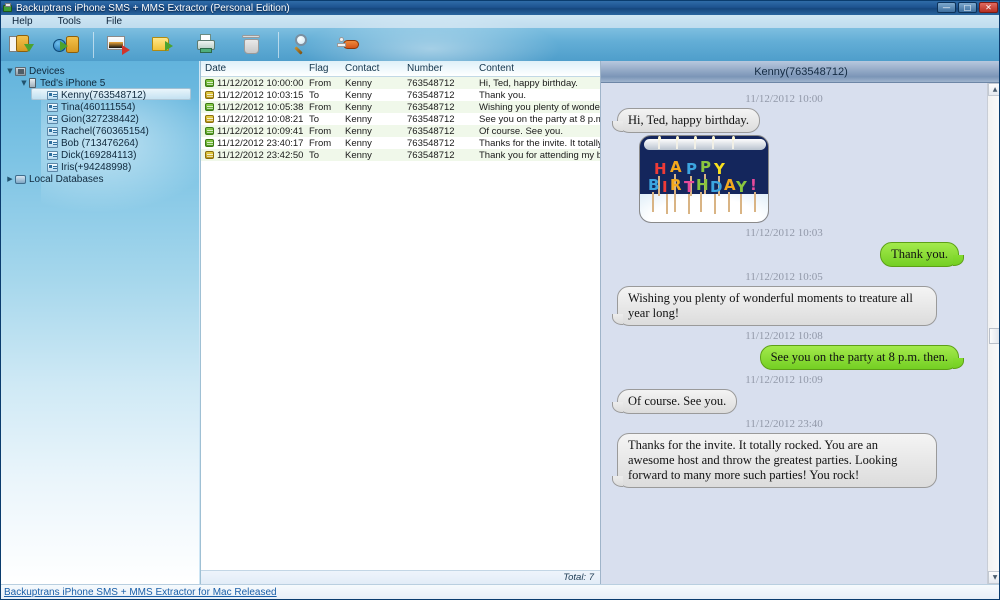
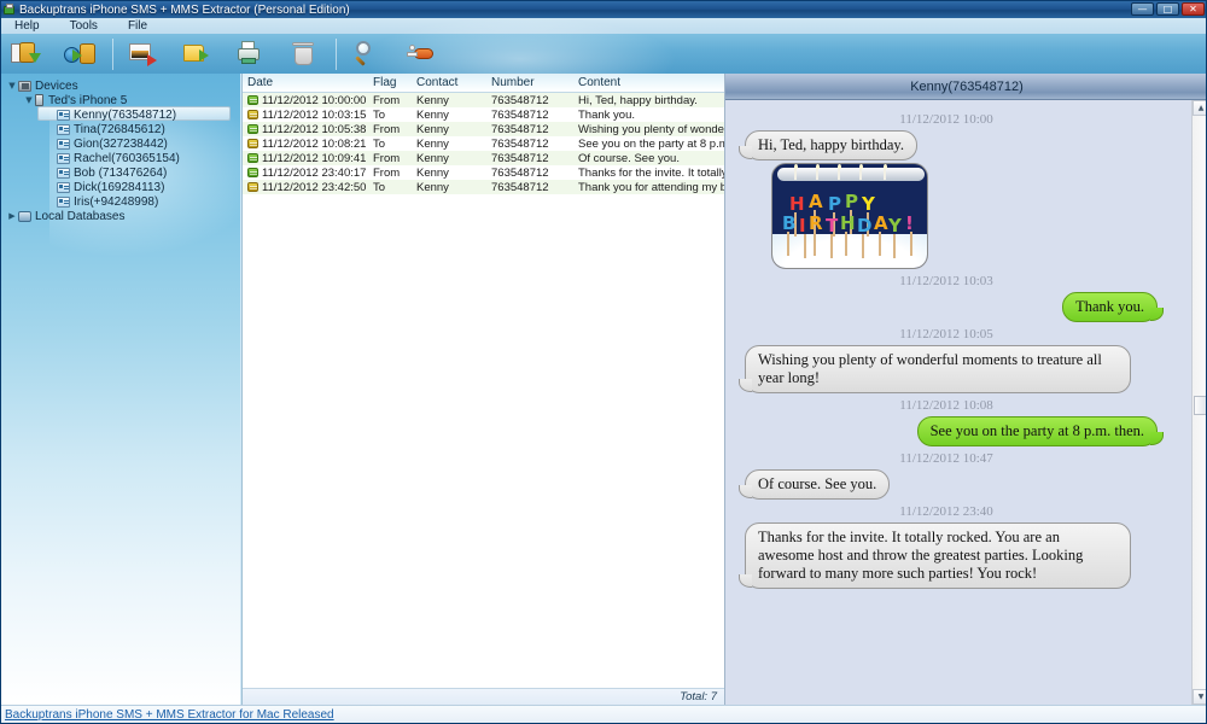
  Backuptrans iPhone SMS + MMS Extractor (Personal Edition)
  —
  □
  ✕
  Help
  Tools
  File
  ▼
  Devices
  ▼
  Ted's iPhone 5
  Kenny(763548712)
- Tina(460111554)
+ Tina(726845612)
  Gion(327238442)
  Rachel(760365154)
  Bob (713476264)
  Dick(169284113)
  Iris(+94248998)
  ▶
  Local Databases
  Date
  Flag
  Contact
  Number
  Content
  11/12/2012 10:00:00
  From
  Kenny
  763548712
  Hi, Ted, happy birthday.
  11/12/2012 10:03:15
  To
  Kenny
  763548712
  Thank you.
  11/12/2012 10:05:38
  From
  Kenny
  763548712
  11/12/2012 10:08:21
  To
  Kenny
  763548712
  See you on the party at 8 p.
  11/12/2012 10:09:41
  From
  Kenny
  763548712
  Of course. See you.
  11/12/2012 23:40:17
  From
  Kenny
  763548712
  Thanks for the invite. It totall
  11/12/2012 23:42:50
  To
  Kenny
  763548712
  Total: 7
  Kenny(763548712)
  11/12/2012 10:00
  Hi, Ted, happy birthday.
  H
  A
  P
  P
  Y
  B
  I
  R
  T
  H
  D
  A
  Y
  !
  11/12/2012 10:03
  Thank you.
  11/12/2012 10:05
  Wishing you plenty of wonderful moments to treature all year long!
  11/12/2012 10:08
  See you on the party at 8 p.m. then.
- 11/12/2012 10:09
+ 11/12/2012 10:47
  Of course. See you.
  11/12/2012 23:40
  Thanks for the invite. It totally rocked. You are an awesome host and throw the greatest parties. Looking forward to many more such parties! You rock!
  Backuptrans iPhone SMS + MMS Extractor for Mac Released
